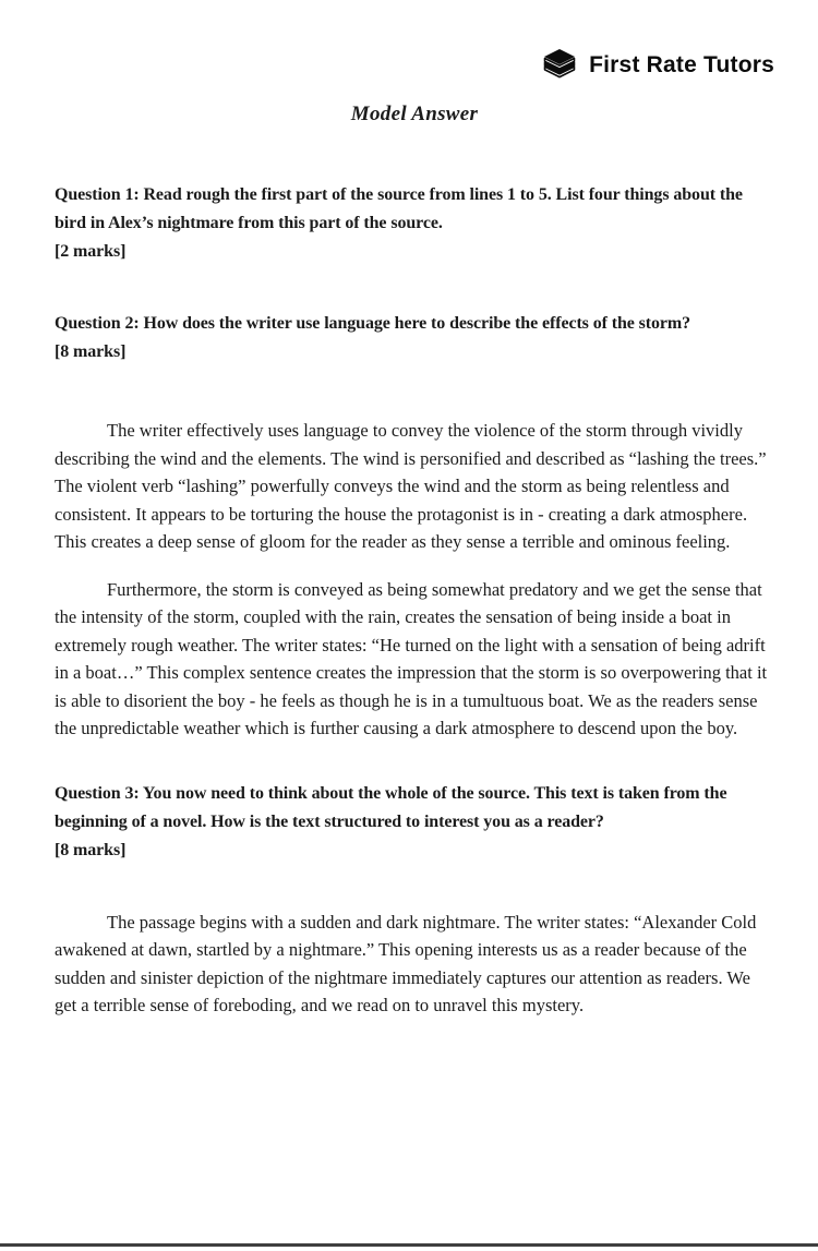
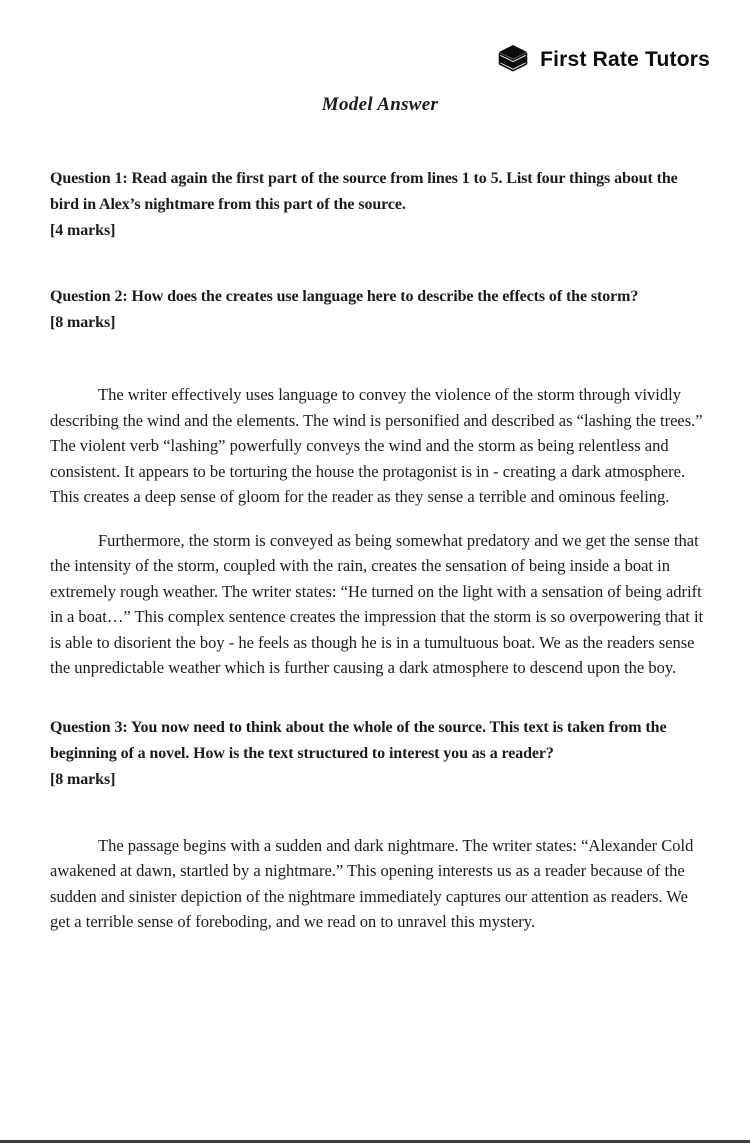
  First Rate Tutors
  Model Answer
- Question 1: Read rough the first part of the source from lines 1 to 5. List four things about the bird in Alex’s nightmare from this part of the source.
+ Question 1: Read again the first part of the source from lines 1 to 5. List four things about the bird in Alex’s nightmare from this part of the source.
- [2 marks]
+ [4 marks]
- Question 2: How does the writer use language here to describe the effects of the storm?
+ Question 2: How does the creates use language here to describe the effects of the storm?
  [8 marks]
  The writer effectively uses language to convey the violence of the storm through vividly describing the wind and the elements. The wind is personified and described as “lashing the trees.” The violent verb “lashing” powerfully conveys the wind and the storm as being relentless and consistent. It appears to be torturing the house the protagonist is in - creating a dark atmosphere. This creates a deep sense of gloom for the reader as they sense a terrible and ominous feeling.
  Furthermore, the storm is conveyed as being somewhat predatory and we get the sense that the intensity of the storm, coupled with the rain, creates the sensation of being inside a boat in extremely rough weather. The writer states: “He turned on the light with a sensation of being adrift in a boat…” This complex sentence creates the impression that the storm is so overpowering that it is able to disorient the boy - he feels as though he is in a tumultuous boat. We as the readers sense the unpredictable weather which is further causing a dark atmosphere to descend upon the boy.
  Question 3: You now need to think about the whole of the source. This text is taken from the beginning of a novel. How is the text structured to interest you as a reader?
  [8 marks]
  The passage begins with a sudden and dark nightmare. The writer states: “Alexander Cold awakened at dawn, startled by a nightmare.” This opening interests us as a reader because of the sudden and sinister depiction of the nightmare immediately captures our attention as readers. We get a terrible sense of foreboding, and we read on to unravel this mystery.
